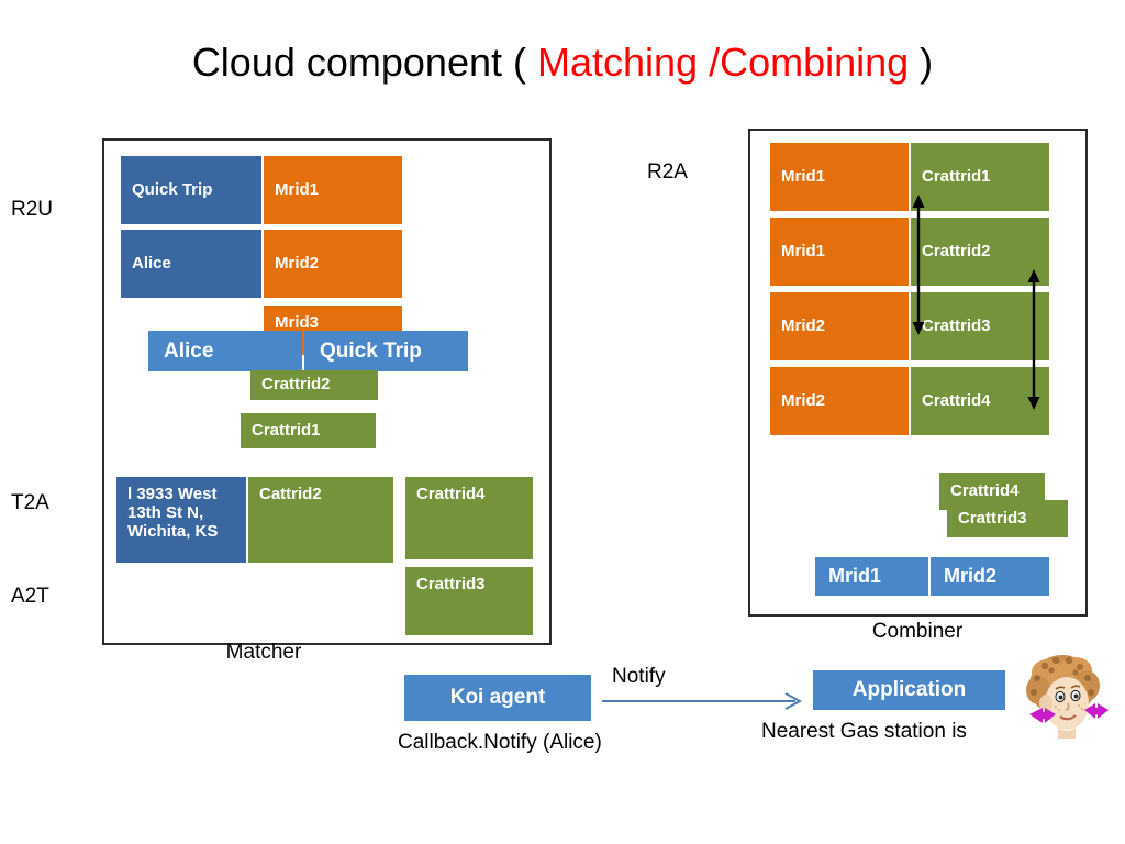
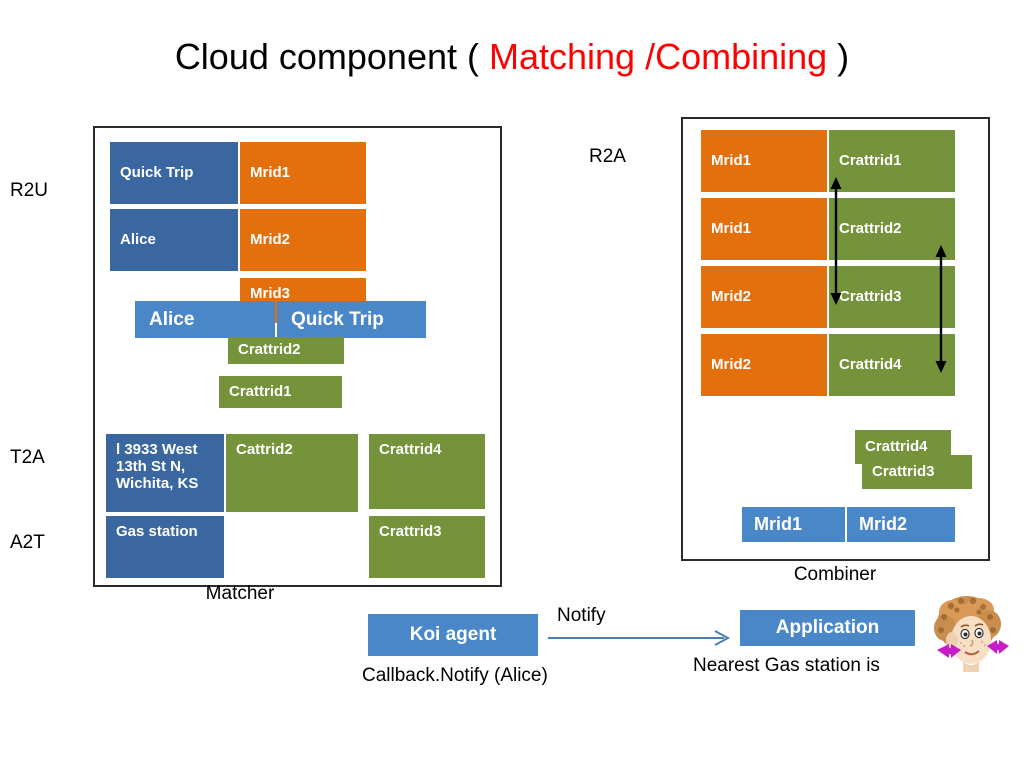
  Cloud component ( Matching /Combining )
  R2U
  T2A
  A2T
  Quick Trip
  Mrid1
  Alice
  Mrid2
  Mrid3
  Alice
  Quick Trip
  Crattrid2
  Crattrid1
  l 3933 West 13th St N, Wichita, KS
  Cattrid2
  Crattrid4
+ Gas station
  Crattrid3
  Matcher
  R2A
  Mrid1
  Crattrid1
  Mrid1
  Crattrid2
  Mrid2
  Crattrid3
  Mrid2
  Crattrid4
  Crattrid3
  Crattrid4
  Mrid1
  Mrid2
  Combiner
  Koi agent
  Notify
  Callback.Notify (Alice)
  Application
  Nearest Gas station is
